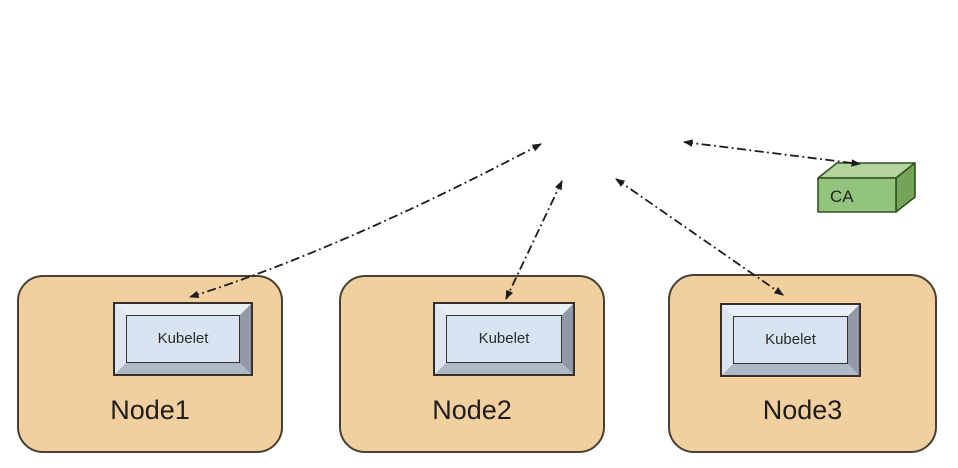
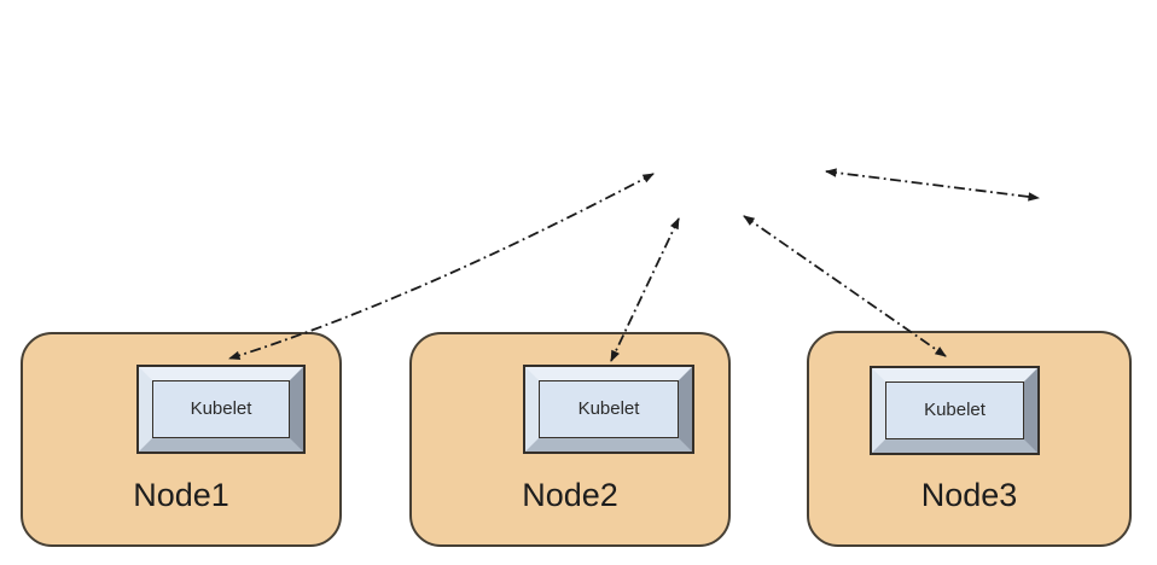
  Kubelet
  Node1
  Kubelet
  Node2
  Kubelet
  Node3
- CA
